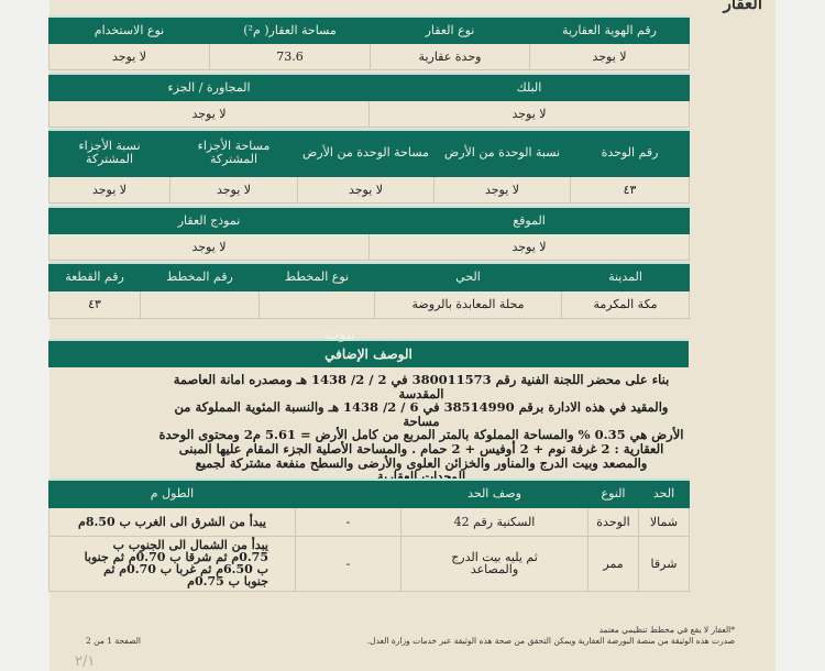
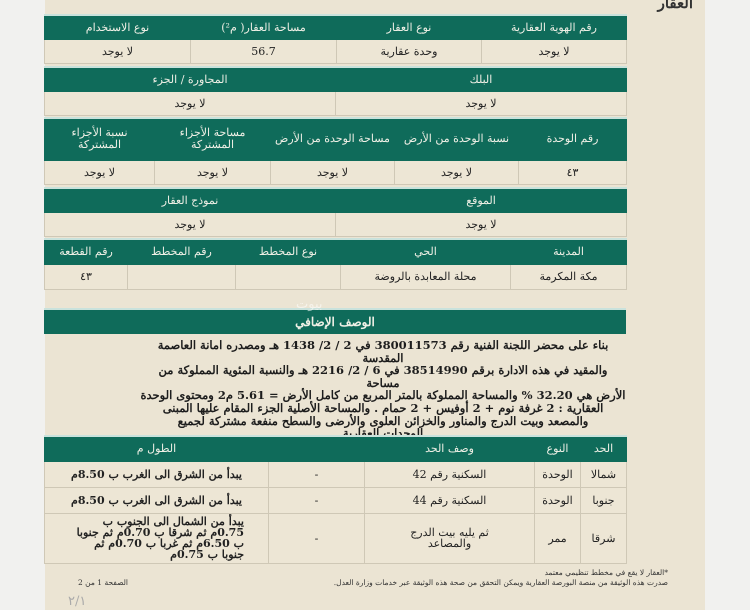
  العقار
  رقم الهوية العقارية	نوع العقار	مساحة العقار( م²)	نوع الاستخدام
- لا يوجد	وحدة عقارية	73.6	لا يوجد
+ لا يوجد	وحدة عقارية	56.7	لا يوجد
  البلك	المجاورة / الجزء
  لا يوجد	لا يوجد
  رقم الوحدة	نسبة الوحدة من الأرض	مساحة الوحدة من الأرض	مساحة الأجزاء المشتركة	نسبة الأجزاء المشتركة
  ٤٣	لا يوجد	لا يوجد	لا يوجد	لا يوجد
  الموقع	نموذج العقار
  لا يوجد	لا يوجد
  المدينة	الحي	نوع المخطط	رقم المخطط	رقم القطعة
  مكة المكرمة	محلة المعابدة بالروضة			٤٣
  الوصف الإضافي
  بيوت
  بناء على محضر اللجنة الفنية رقم 380011573 في 2 / 2/ 1438 هـ ومصدره امانة العاصمة المقدسة
- والمقيد في هذه الادارة برقم 38514990 في 6 / 2/ 1438 هـ والنسبة المئوية المملوكة من مساحة
+ والمقيد في هذه الادارة برقم 38514990 في 6 / 2/ 2216 هـ والنسبة المئوية المملوكة من مساحة
- الأرض هي 0.35 % والمساحة المملوكة بالمتر المربع من كامل الأرض = 5.61 م2 ومحتوى الوحدة
+ الأرض هي 32.20 % والمساحة المملوكة بالمتر المربع من كامل الأرض = 5.61 م2 ومحتوى الوحدة
  العقارية : 2 غرفة نوم + 2 أوفيس + 2 حمام . والمساحة الأصلية الجزء المقام عليها المبنى
  والمصعد وبيت الدرج والمناور والخزائن العلوى والأرضى والسطح منفعة مشتركة لجميع
  الوحدات العقارية
  الحد	النوع	وصف الحد		الطول م
  شمالا	الوحدة	السكنية رقم 42	-	يبدأ من الشرق الى الغرب ب 8.50م
+ جنوبا	الوحدة	السكنية رقم 44	-	يبدأ من الشرق الى الغرب ب 8.50م
  شرقا	ممر	ثم يليه بيت الدرج والمصاعد	-	يبدأ من الشمال الى الجنوب ب 0.75م ثم شرقا ب 0.70م ثم جنوبا ب 6.50م ثم غربا ب 0.70م ثم جنوبا ب 0.75م
  *العقار لا يقع في مخطط تنظيمي معتمد
  صدرت هذه الوثيقة من منصة البورصة العقارية ويمكن التحقق من صحة هذه الوثيقة عبر خدمات وزارة العدل.
  الصفحة 1 من 2
  ٢/١
